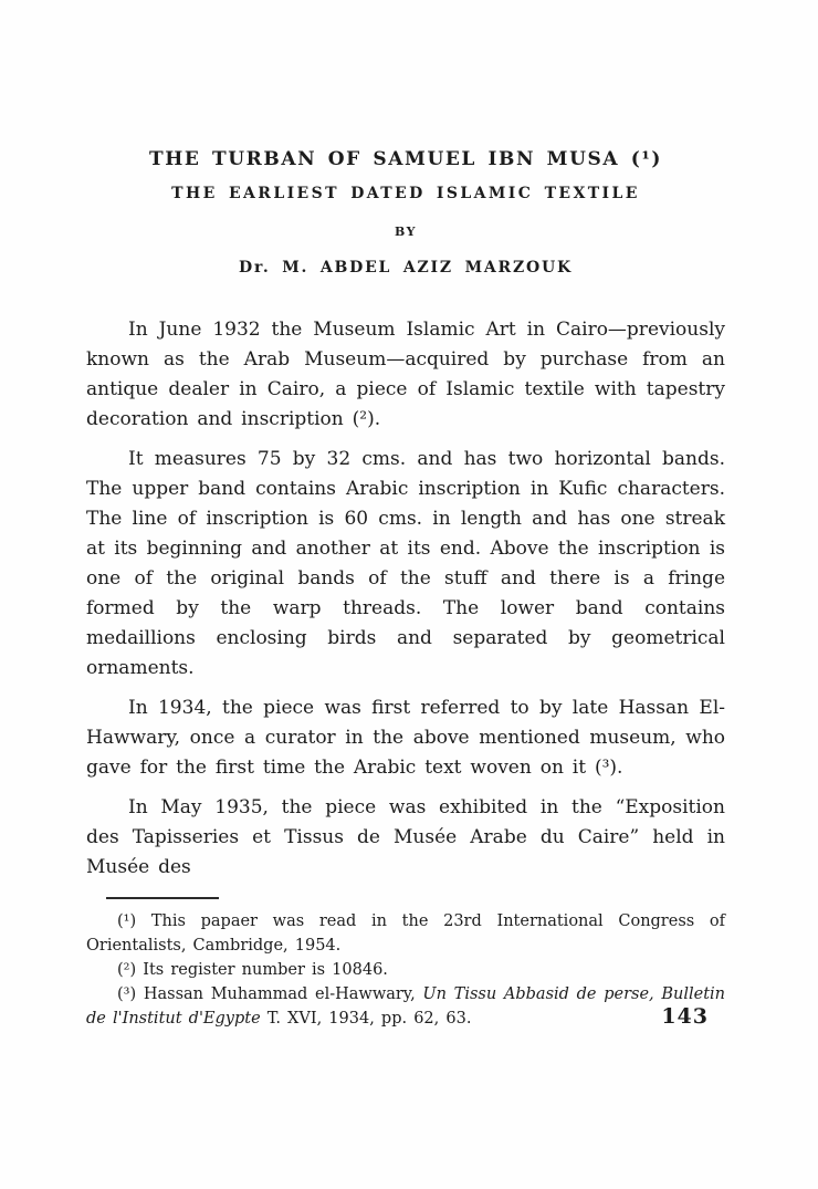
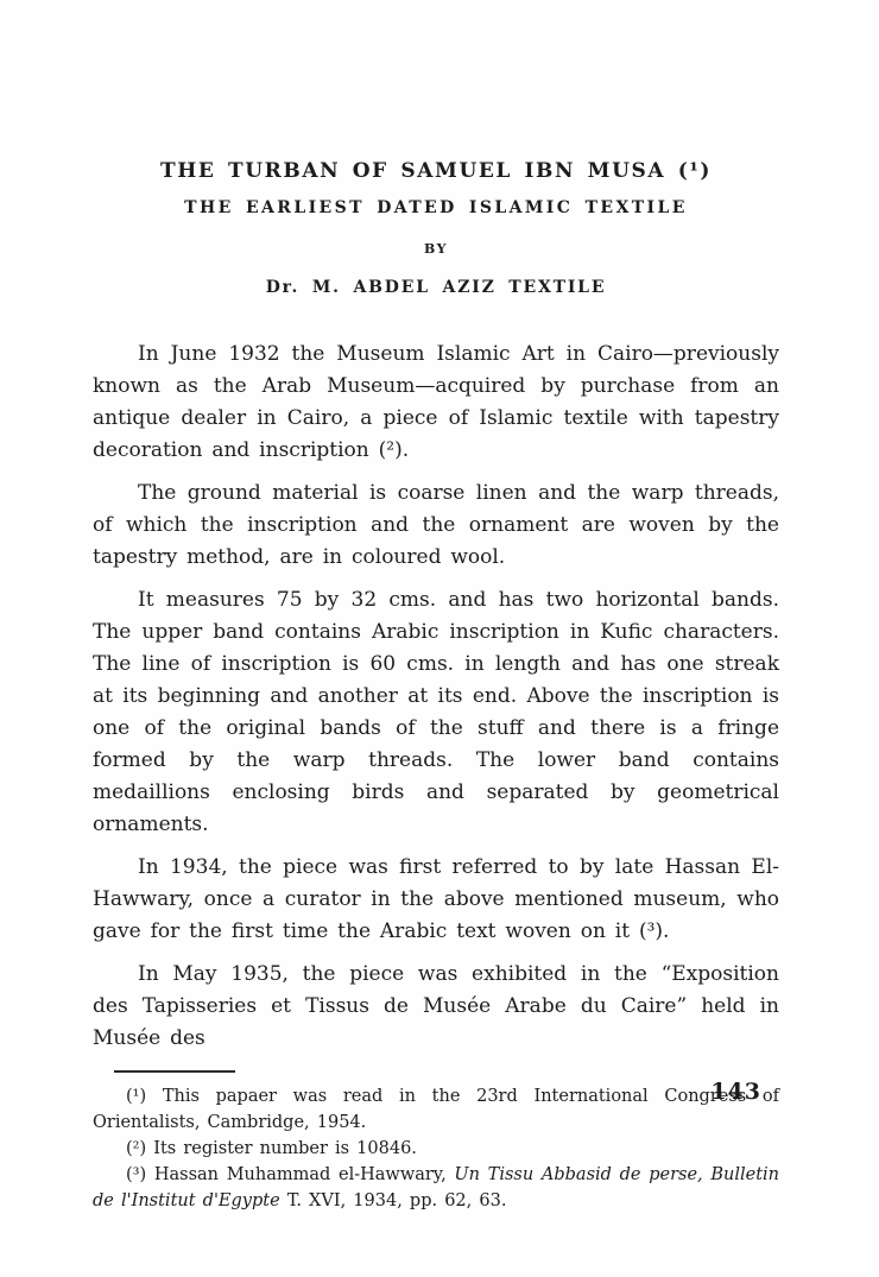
  THE TURBAN OF SAMUEL IBN MUSA (¹)
  THE EARLIEST DATED ISLAMIC TEXTILE
  BY
- Dr. M. ABDEL AZIZ MARZOUK
+ Dr. M. ABDEL AZIZ TEXTILE
  In June 1932 the Museum Islamic Art in Cairo—previously known as the Arab Museum—acquired by purchase from an antique dealer in Cairo, a piece of Islamic textile with tapestry decoration and inscription (²).
+ The ground material is coarse linen and the warp threads, of which the inscription and the ornament are woven by the tapestry method, are in coloured wool.
  It measures 75 by 32 cms. and has two horizontal bands. The upper band contains Arabic inscription in Kufic characters. The line of inscription is 60 cms. in length and has one streak at its beginning and another at its end. Above the inscription is one of the original bands of the stuff and there is a fringe formed by the warp threads. The lower band contains medaillions enclosing birds and separated by geometrical ornaments.
  In 1934, the piece was first referred to by late Hassan El-Hawwary, once a curator in the above mentioned museum, who gave for the first time the Arabic text woven on it (³).
  In May 1935, the piece was exhibited in the “Exposition des Tapisseries et Tissus de Musée Arabe du Caire” held in Musée des
  (¹) This papaer was read in the 23rd International Congress of Orientalists, Cambridge, 1954.
  (²) Its register number is 10846.
  (³) Hassan Muhammad el-Hawwary, Un Tissu Abbasid de perse, Bulletin de l'Institut d'Egypte T. XVI, 1934, pp. 62, 63.
  143
